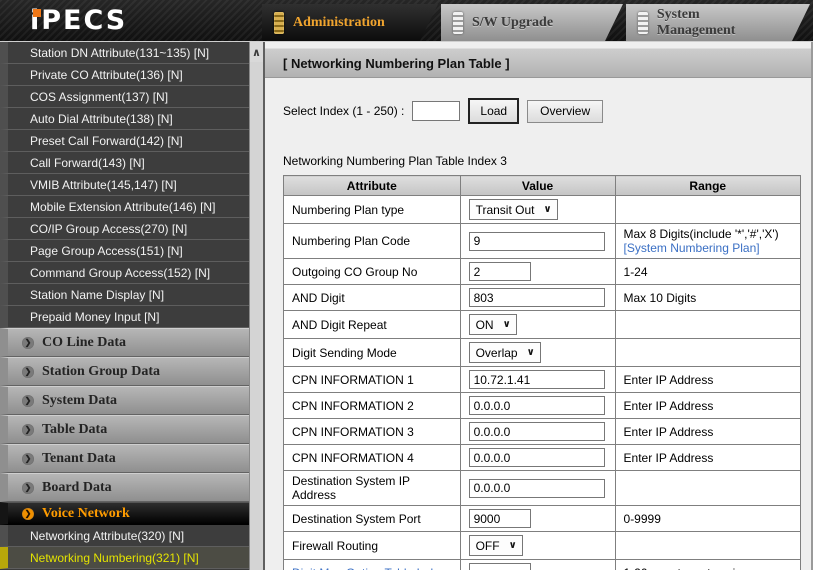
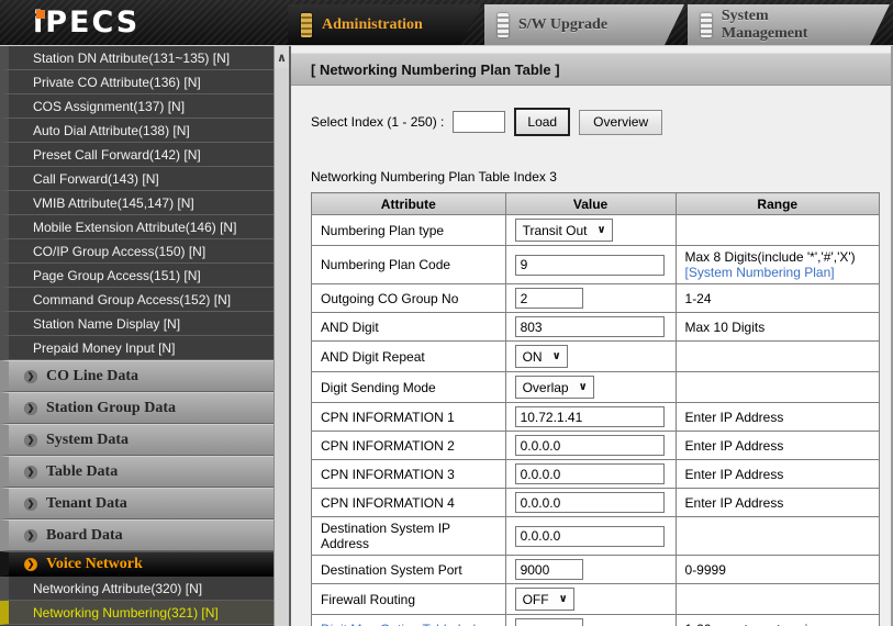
  iPECS
  Administration
  S/W Upgrade
  System Management
  Station DN Attribute(131~135) [N]
  Private CO Attribute(136) [N]
  COS Assignment(137) [N]
  Auto Dial Attribute(138) [N]
  Preset Call Forward(142) [N]
  Call Forward(143) [N]
  VMIB Attribute(145,147) [N]
  Mobile Extension Attribute(146) [N]
- CO/IP Group Access(270) [N]
+ CO/IP Group Access(150) [N]
  Page Group Access(151) [N]
  Command Group Access(152) [N]
  Station Name Display [N]
  Prepaid Money Input [N]
  ❯
  CO Line Data
  ❯
  Station Group Data
  ❯
  System Data
  ❯
  Table Data
  ❯
  Tenant Data
  ❯
  Board Data
  ❯
  Voice Network
  Networking Attribute(320) [N]
  Networking Numbering(321) [N]
  ∧
  [ Networking Numbering Plan Table ]
  Select Index (1 - 250) :
  Load
  Overview
  Networking Numbering Plan Table Index 3
  Attribute	Value	Range
  Numbering Plan type	Transit Out ∨
  Numbering Plan Code	9	Max 8 Digits(include '*','#','X')[System Numbering Plan]
  Outgoing CO Group No	2	1-24
  AND Digit	803	Max 10 Digits
  AND Digit Repeat	ON ∨
  Digit Sending Mode	Overlap ∨
  CPN INFORMATION 1	10.72.1.41	Enter IP Address
  CPN INFORMATION 2	0.0.0.0	Enter IP Address
  CPN INFORMATION 3	0.0.0.0	Enter IP Address
  CPN INFORMATION 4	0.0.0.0	Enter IP Address
  Destination System IP Address	0.0.0.0
  Destination System Port	9000	0-9999
  Firewall Routing	OFF ∨
